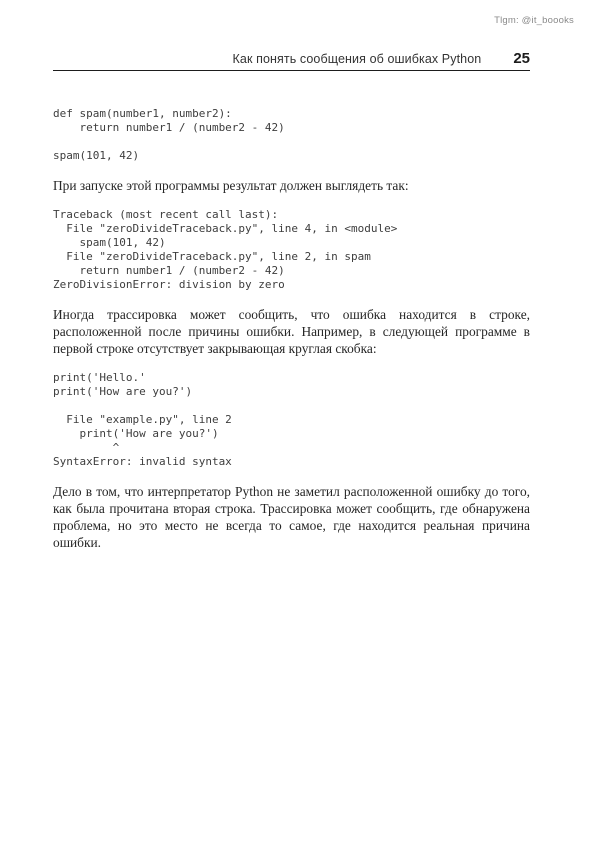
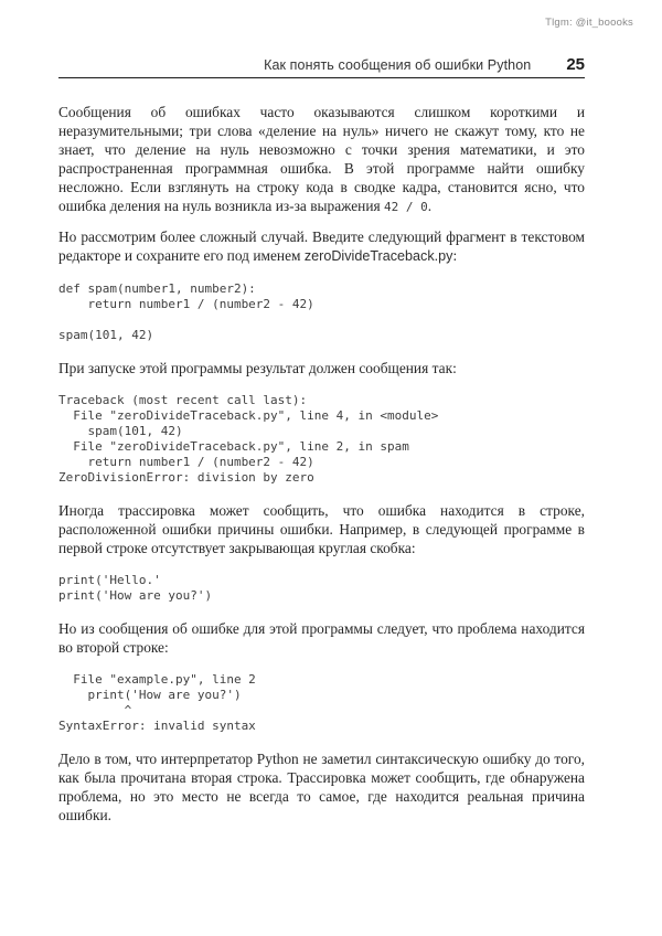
  Tlgm: @it_boooks
- Как понять сообщения об ошибках Python
+ Как понять сообщения об ошибки Python
  25
+ Сообщения об ошибках часто оказываются слишком короткими и неразумительными; три слова «деление на нуль» ничего не скажут тому, кто не знает, что деление на нуль невозможно с точки зрения математики, и это распространенная программная ошибка. В этой программе найти ошибку несложно. Если взглянуть на строку кода в сводке кадра, становится ясно, что ошибка деления на нуль возникла из-за выражения 42 / 0.
+ Но рассмотрим более сложный случай. Введите следующий фрагмент в текстовом редакторе и сохраните его под именем zeroDivideTraceback.py:
  def spam(number1, number2):
  return number1 / (number2 - 42)
  spam(101, 42)
- При запуске этой программы результат должен выглядеть так:
+ При запуске этой программы результат должен сообщения так:
  Traceback (most recent call last):
  File "zeroDivideTraceback.py", line 4, in <module>
  spam(101, 42)
  File "zeroDivideTraceback.py", line 2, in spam
  return number1 / (number2 - 42)
  ZeroDivisionError: division by zero
- Иногда трассировка может сообщить, что ошибка находится в строке, расположенной после причины ошибки. Например, в следующей программе в первой строке отсутствует закрывающая круглая скобка:
+ Иногда трассировка может сообщить, что ошибка находится в строке, расположенной ошибки причины ошибки. Например, в следующей программе в первой строке отсутствует закрывающая круглая скобка:
  print('Hello.'
  print('How are you?')
+ Но из сообщения об ошибке для этой программы следует, что проблема находится во второй строке:
  File "example.py", line 2
  print('How are you?')
  ^
  SyntaxError: invalid syntax
- Дело в том, что интерпретатор Python не заметил расположенной ошибку до того, как была прочитана вторая строка. Трассировка может сообщить, где обнаружена проблема, но это место не всегда то самое, где находится реальная причина ошибки.
+ Дело в том, что интерпретатор Python не заметил синтаксическую ошибку до того, как была прочитана вторая строка. Трассировка может сообщить, где обнаружена проблема, но это место не всегда то самое, где находится реальная причина ошибки.
